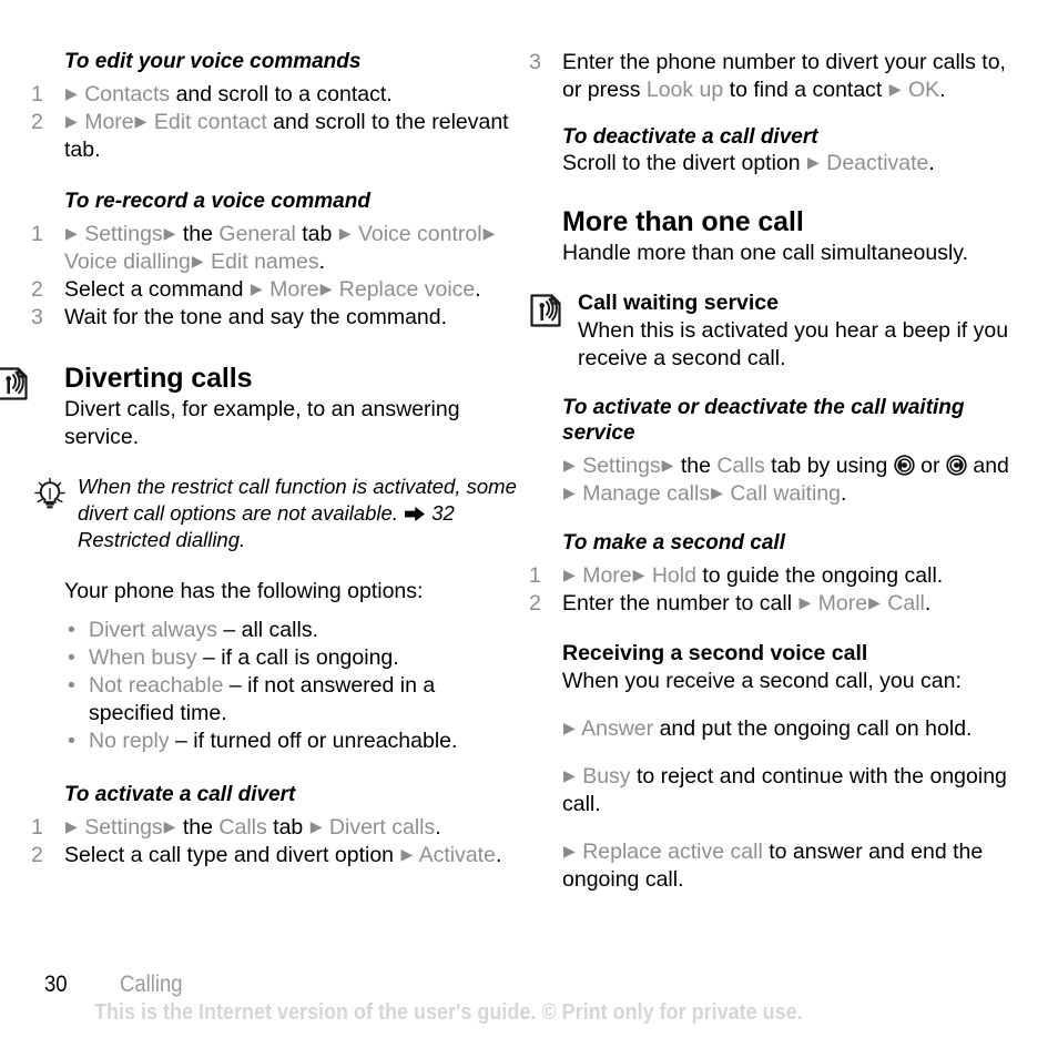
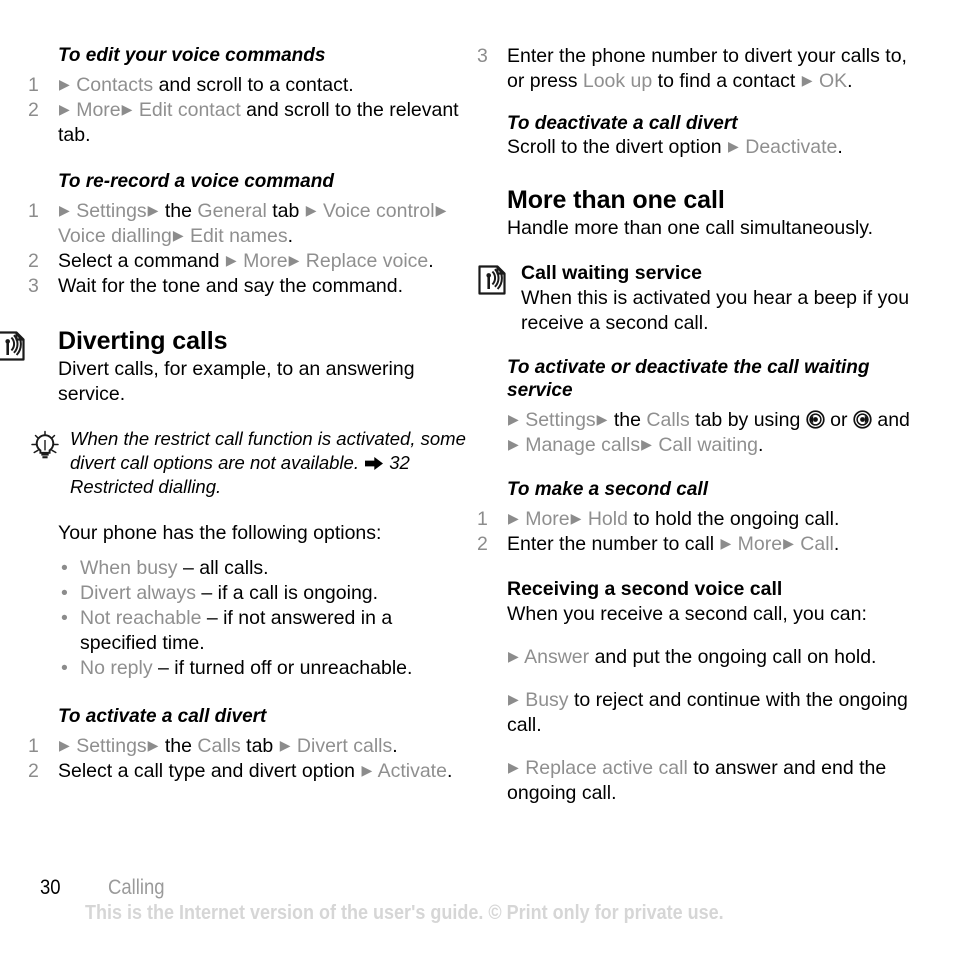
  To edit your voice commands
  1
  ▶ Contacts and scroll to a contact.
  2
  ▶ More▶ Edit contact and scroll to the relevant tab.
  To re-record a voice command
  1
  ▶ Settings▶ the General tab ▶ Voice control▶ Voice dialling▶ Edit names.
  2
  Select a command ▶ More▶ Replace voice.
  3
  Wait for the tone and say the command.
  Diverting calls
  Divert calls, for example, to an answering service.
  When the restrict call function is activated, some divert call options are not available. 32 Restricted dialling.
  Your phone has the following options:
  •
- Divert always – all calls.
+ When busy – all calls.
  •
- When busy – if a call is ongoing.
+ Divert always – if a call is ongoing.
  •
  Not reachable – if not answered in a specified time.
  •
  No reply – if turned off or unreachable.
  To activate a call divert
  1
  ▶ Settings▶ the Calls tab ▶ Divert calls.
  2
  Select a call type and divert option ▶ Activate.
  3
  Enter the phone number to divert your calls to, or press Look up to find a contact ▶ OK.
  To deactivate a call divert
  Scroll to the divert option ▶ Deactivate.
  More than one call
  Handle more than one call simultaneously.
  Call waiting service
  When this is activated you hear a beep if you receive a second call.
  To activate or deactivate the call waiting service
  ▶ Settings▶ the Calls tab by using or and ▶ Manage calls▶ Call waiting.
  To make a second call
  1
- ▶ More▶ Hold to guide the ongoing call.
+ ▶ More▶ Hold to hold the ongoing call.
  2
  Enter the number to call ▶ More▶ Call.
  Receiving a second voice call
  When you receive a second call, you can:
  ▶ Answer and put the ongoing call on hold.
  ▶ Busy to reject and continue with the ongoing call.
  ▶ Replace active call to answer and end the ongoing call.
  30
  Calling
  This is the Internet version of the user's guide. © Print only for private use.
